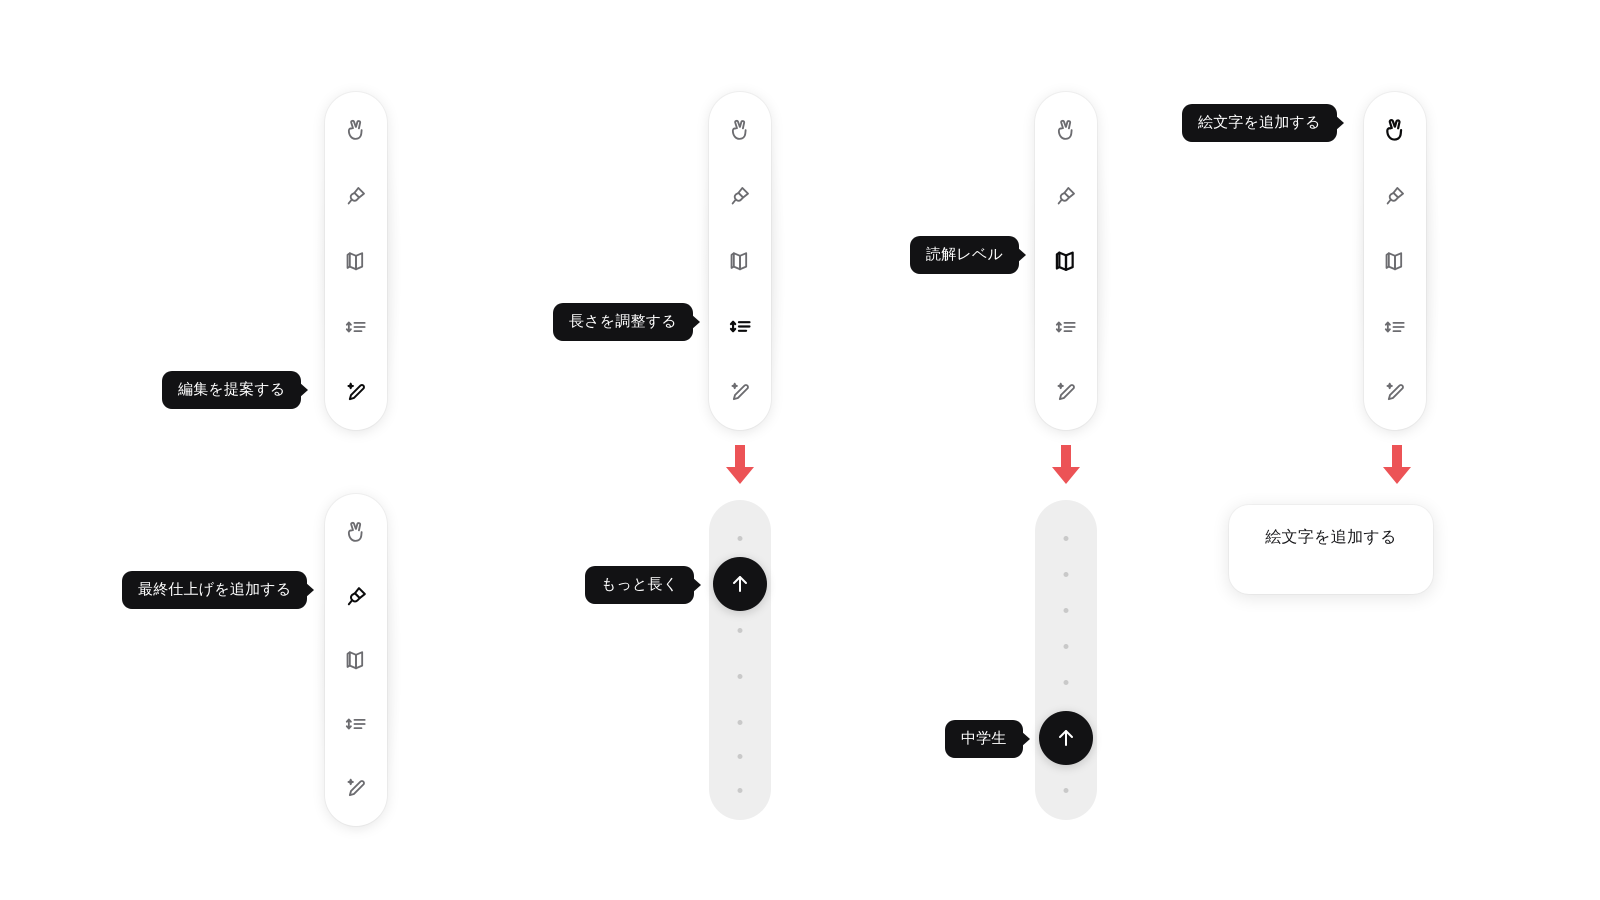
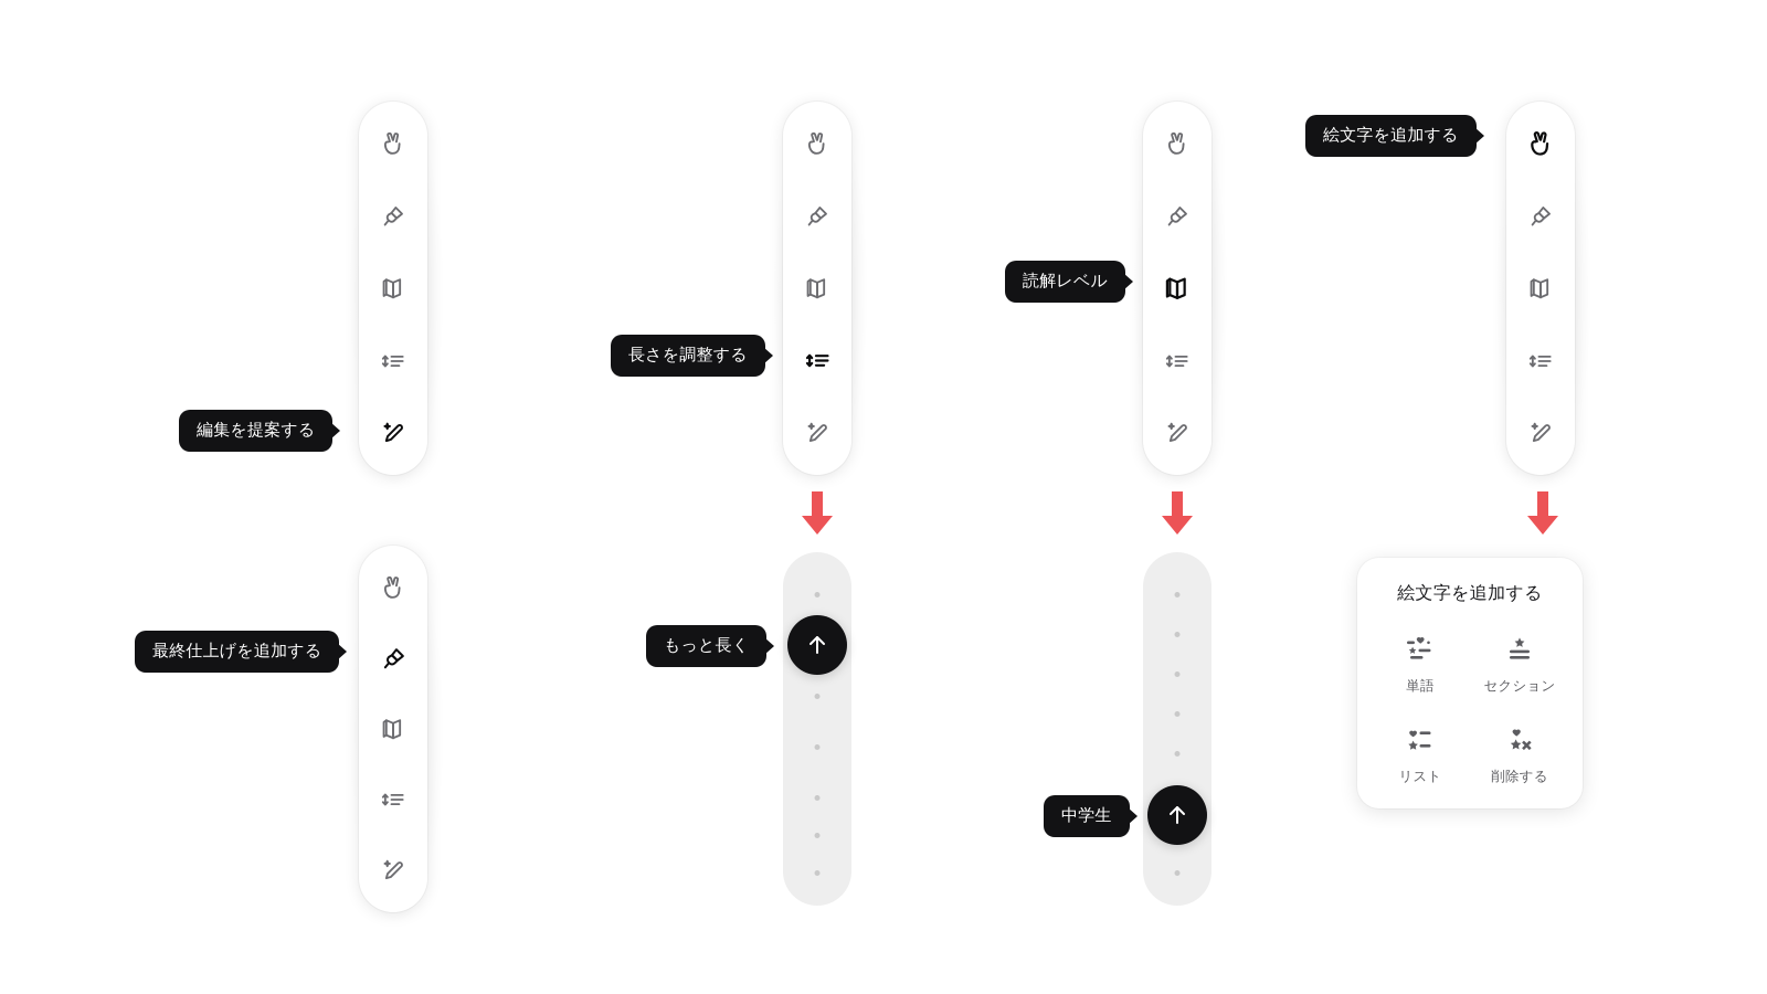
  編集を提案する
  最終仕上げを追加する
  長さを調整する
  もっと長く
  読解レベル
  中学生
  絵文字を追加する
  絵文字を追加する
+ 単語
+ セクション
+ リスト
+ 削除する
